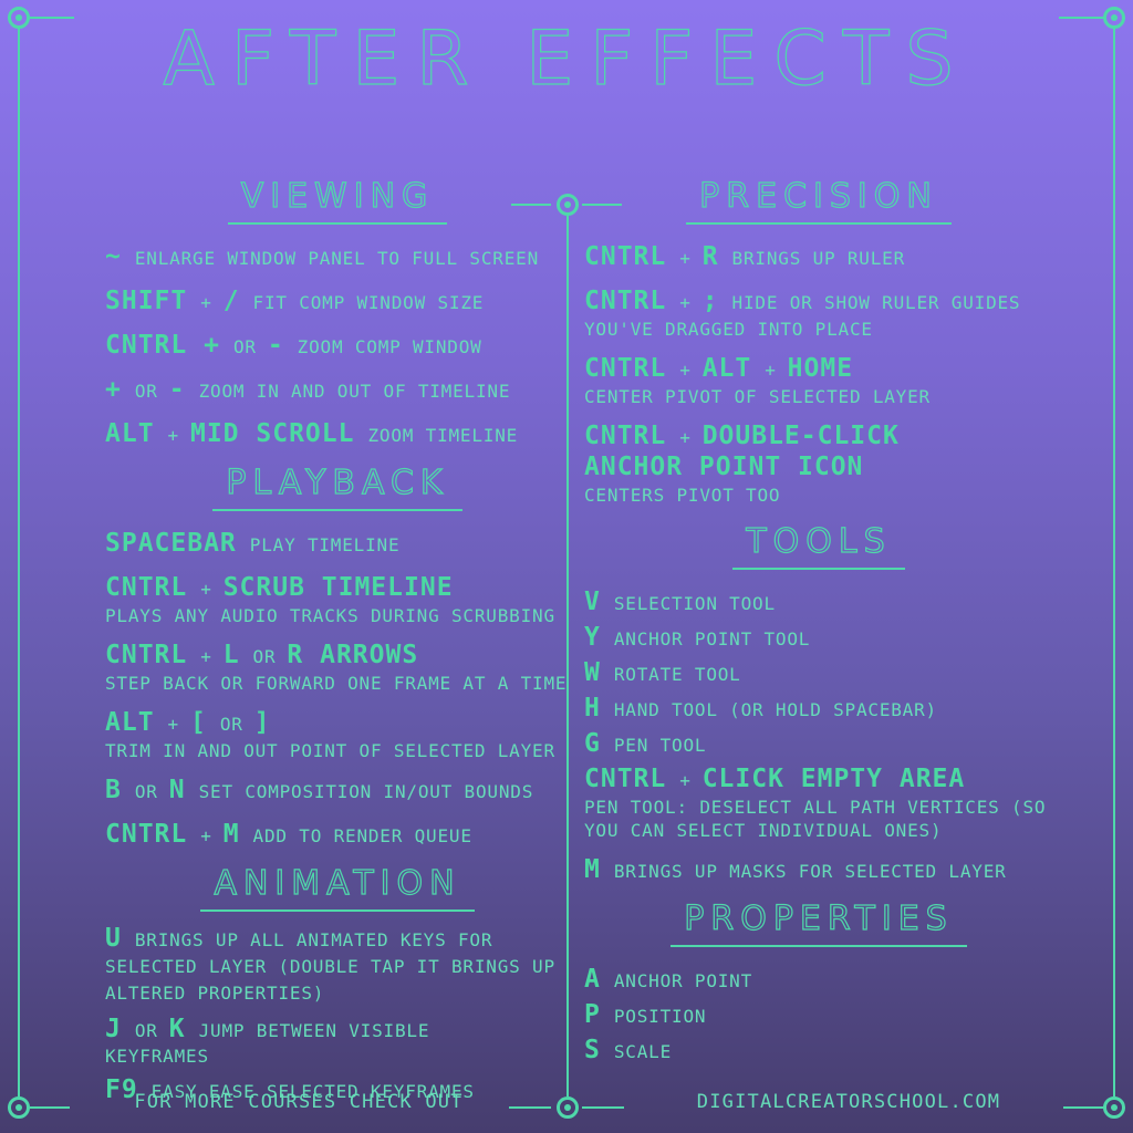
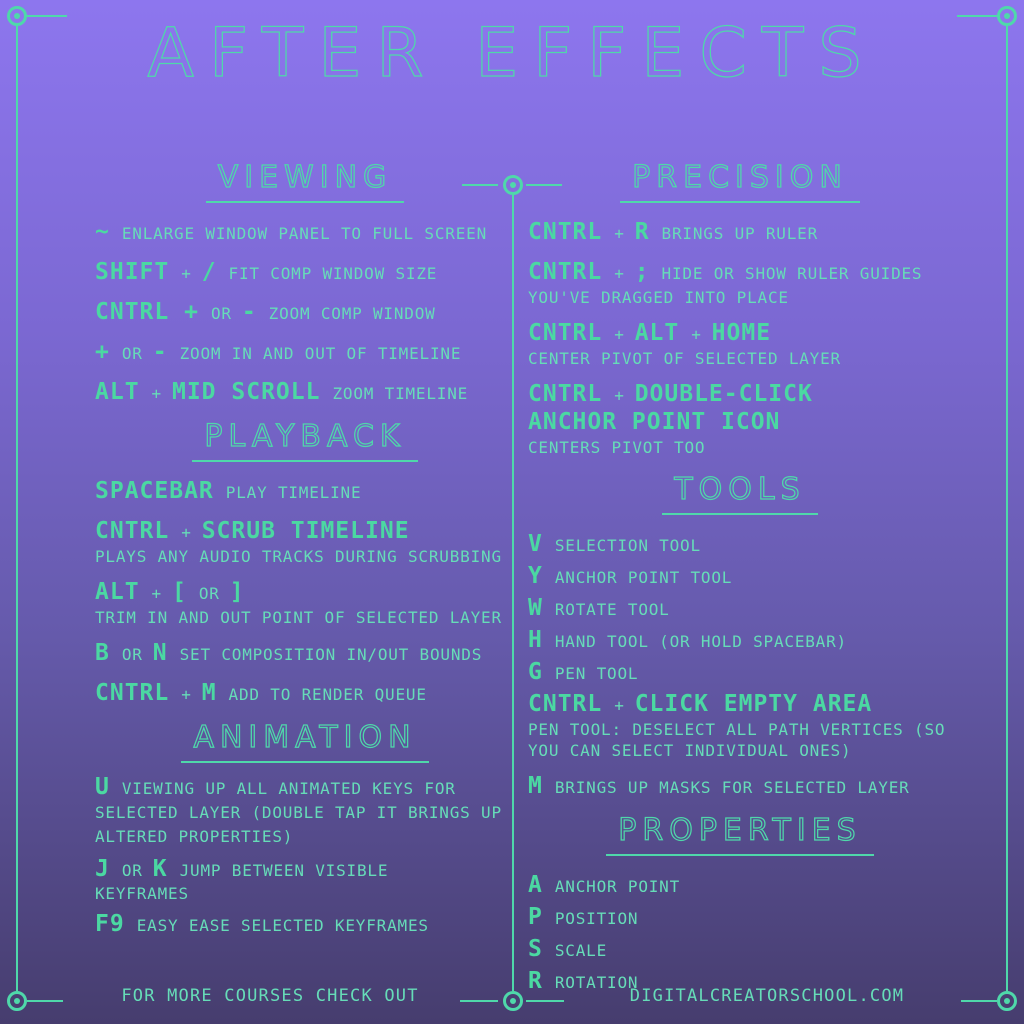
  AFTER EFFECTS
  VIEWING
  ~ ENLARGE WINDOW PANEL TO FULL SCREEN
  SHIFT + / FIT COMP WINDOW SIZE
  CNTRL + OR - ZOOM COMP WINDOW
  + OR - ZOOM IN AND OUT OF TIMELINE
  ALT + MID SCROLL ZOOM TIMELINE
  PLAYBACK
  SPACEBAR PLAY TIMELINE
  CNTRL + SCRUB TIMELINE
  PLAYS ANY AUDIO TRACKS DURING SCRUBBING
- CNTRL + L OR R ARROWS
- STEP BACK OR FORWARD ONE FRAME AT A TIME
  ALT + [ OR ]
  TRIM IN AND OUT POINT OF SELECTED LAYER
  B OR N SET COMPOSITION IN/OUT BOUNDS
  CNTRL + M ADD TO RENDER QUEUE
  ANIMATION
- U BRINGS UP ALL ANIMATED KEYS FOR SELECTED LAYER (DOUBLE TAP IT BRINGS UP ALTERED PROPERTIES)
+ U VIEWING UP ALL ANIMATED KEYS FOR SELECTED LAYER (DOUBLE TAP IT BRINGS UP ALTERED PROPERTIES)
  J OR K JUMP BETWEEN VISIBLE
  KEYFRAMES
  F9 EASY EASE SELECTED KEYFRAMES
  PRECISION
  CNTRL + R BRINGS UP RULER
  CNTRL + ; HIDE OR SHOW RULER GUIDES
  YOU'VE DRAGGED INTO PLACE
  CNTRL + ALT + HOME
  CENTER PIVOT OF SELECTED LAYER
  CNTRL + DOUBLE-CLICK
  ANCHOR POINT ICON
  CENTERS PIVOT TOO
  TOOLS
  V SELECTION TOOL
  Y ANCHOR POINT TOOL
  W ROTATE TOOL
  H HAND TOOL (OR HOLD SPACEBAR)
  G PEN TOOL
  CNTRL + CLICK EMPTY AREA
  PEN TOOL: DESELECT ALL PATH VERTICES (SO YOU CAN SELECT INDIVIDUAL ONES)
  M BRINGS UP MASKS FOR SELECTED LAYER
  PROPERTIES
  A ANCHOR POINT
  P POSITION
  S SCALE
+ R ROTATION
  FOR MORE COURSES CHECK OUT
  DIGITALCREATORSCHOOL.COM
